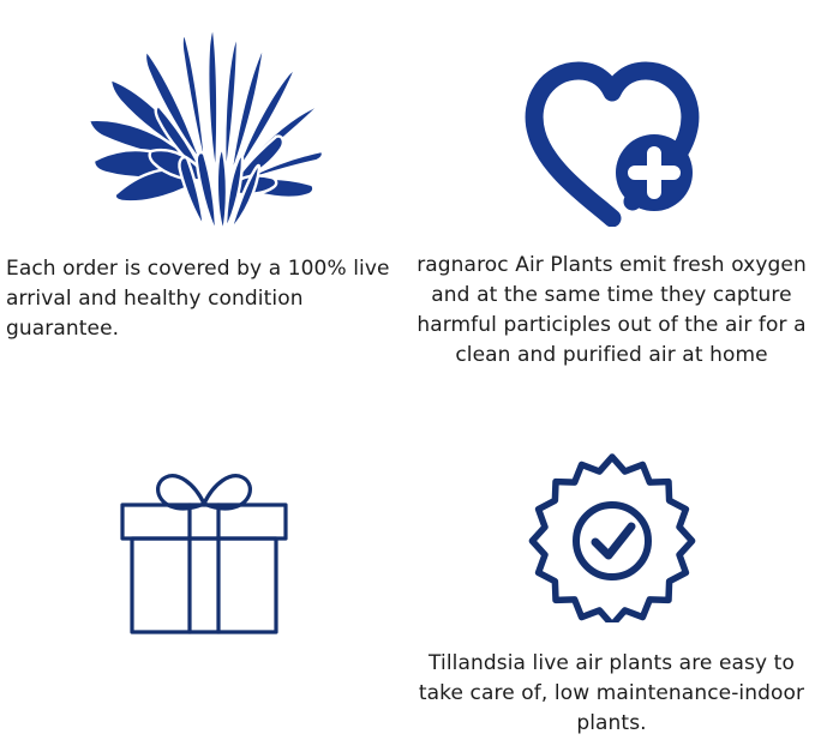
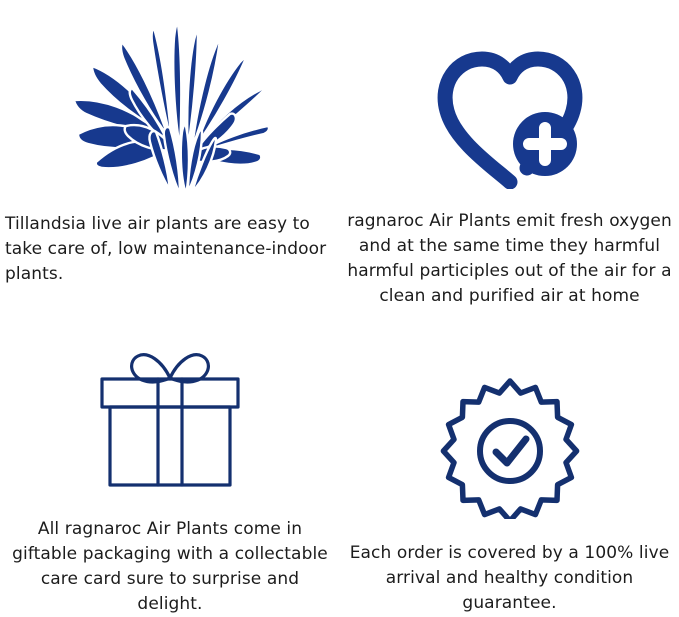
- Each order is covered by a 100% live arrival and healthy condition guarantee.
+ Tillandsia live air plants are easy to take care of, low maintenance-indoor plants.
- ragnaroc Air Plants emit fresh oxygen and at the same time they capture harmful participles out of the air for a clean and purified air at home
+ ragnaroc Air Plants emit fresh oxygen and at the same time they harmful harmful participles out of the air for a clean and purified air at home
+ All ragnaroc Air Plants come in giftable packaging with a collectable care card sure to surprise and delight.
- Tillandsia live air plants are easy to take care of, low maintenance-indoor plants.
+ Each order is covered by a 100% live arrival and healthy condition guarantee.
